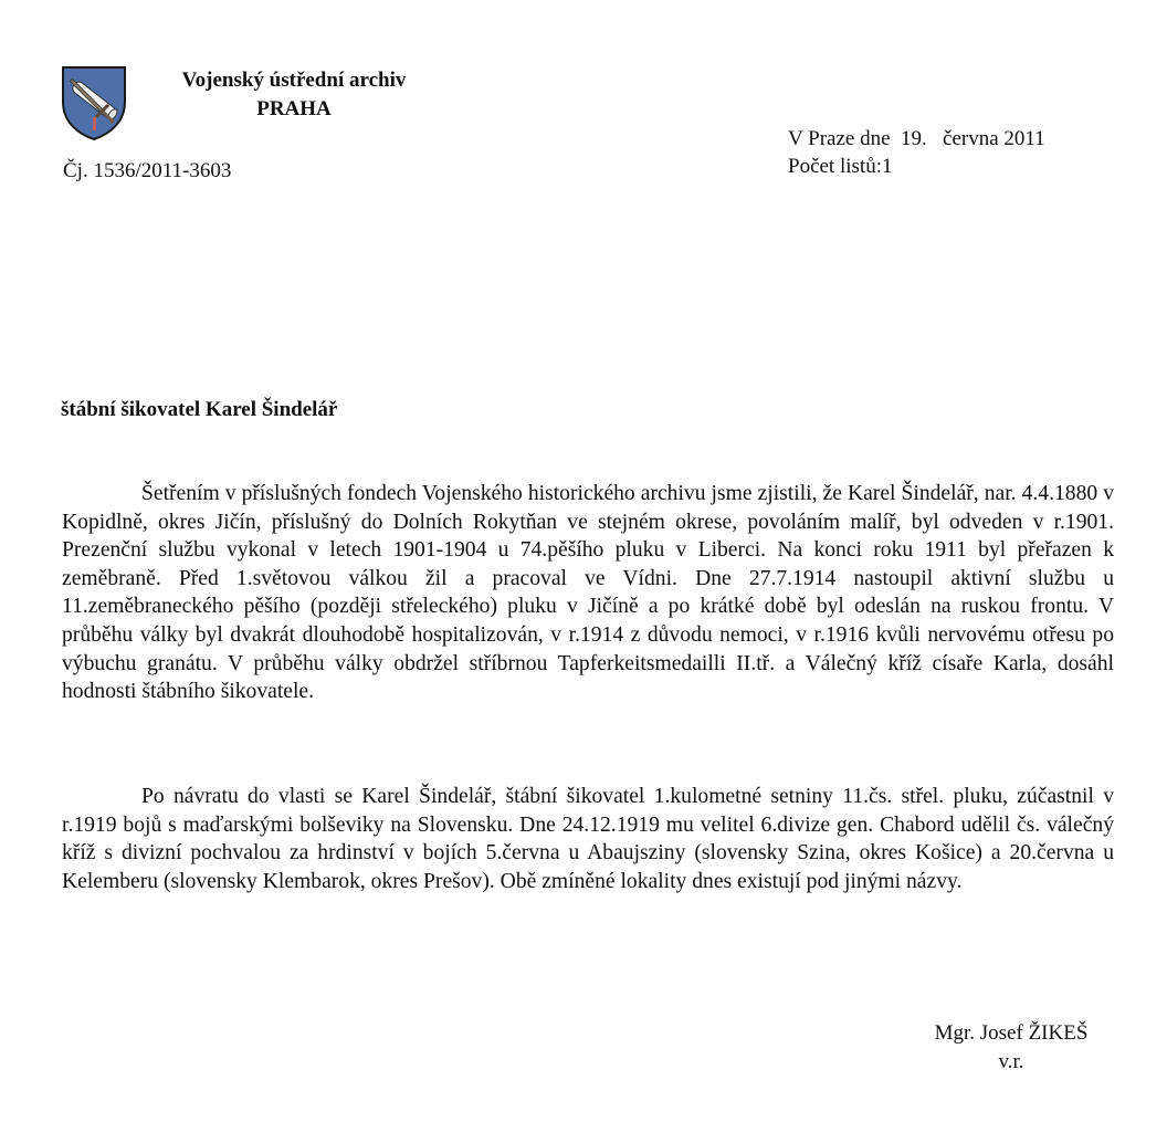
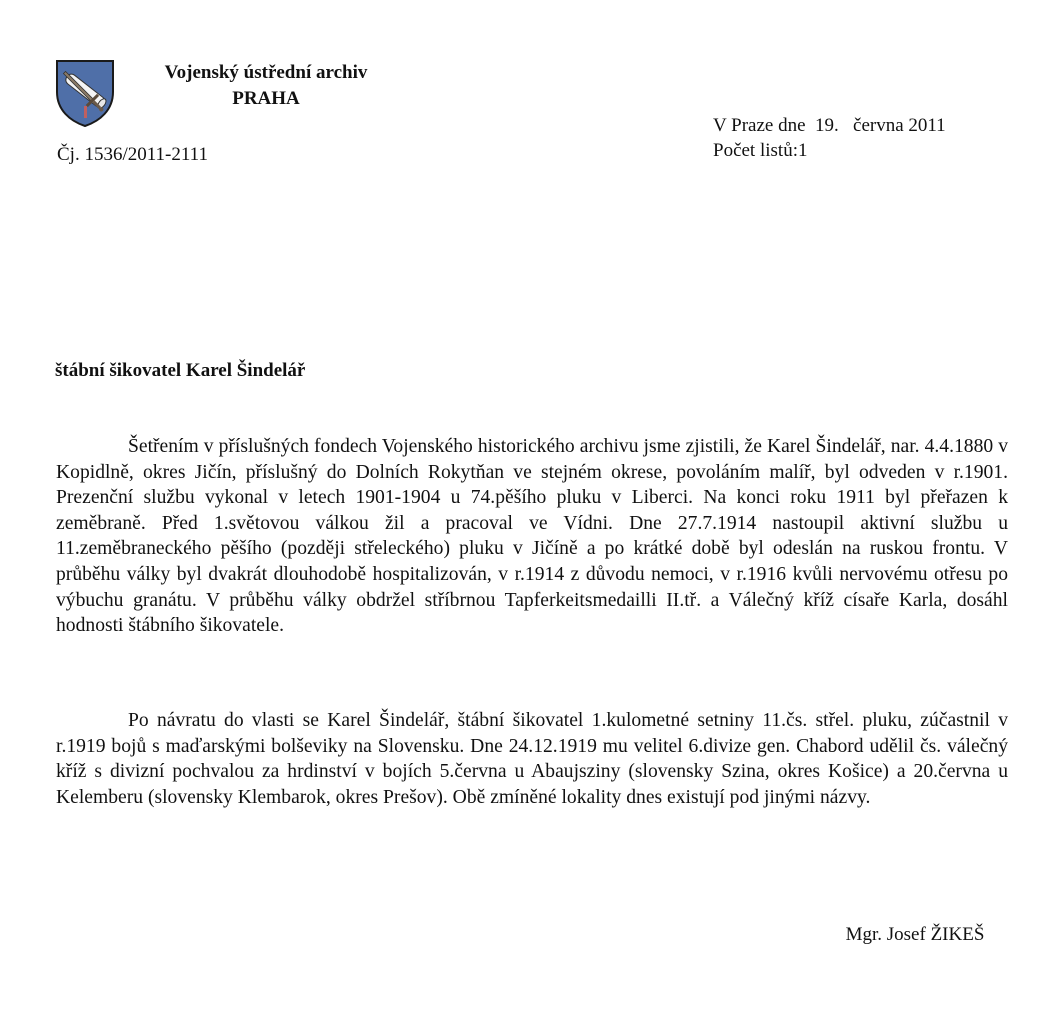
  Vojenský ústřední archiv
  PRAHA
- Čj. 1536/2011-3603
+ Čj. 1536/2011-2111
  V Praze dne 19. června 2011
  Počet listů:1
  štábní šikovatel Karel Šindelář
  Šetřením v příslušných fondech Vojenského historického archivu jsme zjistili, že Karel Šindelář, nar. 4.4.1880 v Kopidlně, okres Jičín, příslušný do Dolních Rokytňan ve stejném okrese, povoláním malíř, byl odveden v r.1901. Prezenční službu vykonal v letech 1901-1904 u 74.pěšího pluku v Liberci. Na konci roku 1911 byl přeřazen k zeměbraně. Před 1.světovou válkou žil a pracoval ve Vídni. Dne 27.7.1914 nastoupil aktivní službu u 11.zeměbraneckého pěšího (později střeleckého) pluku v Jičíně a po krátké době byl odeslán na ruskou frontu. V průběhu války byl dvakrát dlouhodobě hospitalizován, v r.1914 z důvodu nemoci, v r.1916 kvůli nervovému otřesu po výbuchu granátu. V průběhu války obdržel stříbrnou Tapferkeitsmedailli II.tř. a Válečný kříž císaře Karla, dosáhl hodnosti štábního šikovatele.
  Po návratu do vlasti se Karel Šindelář, štábní šikovatel 1.kulometné setniny 11.čs. střel. pluku, zúčastnil v r.1919 bojů s maďarskými bolševiky na Slovensku. Dne 24.12.1919 mu velitel 6.divize gen. Chabord udělil čs. válečný kříž s divizní pochvalou za hrdinství v bojích 5.června u Abaujsziny (slovensky Szina, okres Košice) a 20.června u Kelemberu (slovensky Klembarok, okres Prešov). Obě zmíněné lokality dnes existují pod jinými názvy.
  Mgr. Josef ŽIKEŠ
- v.r.
